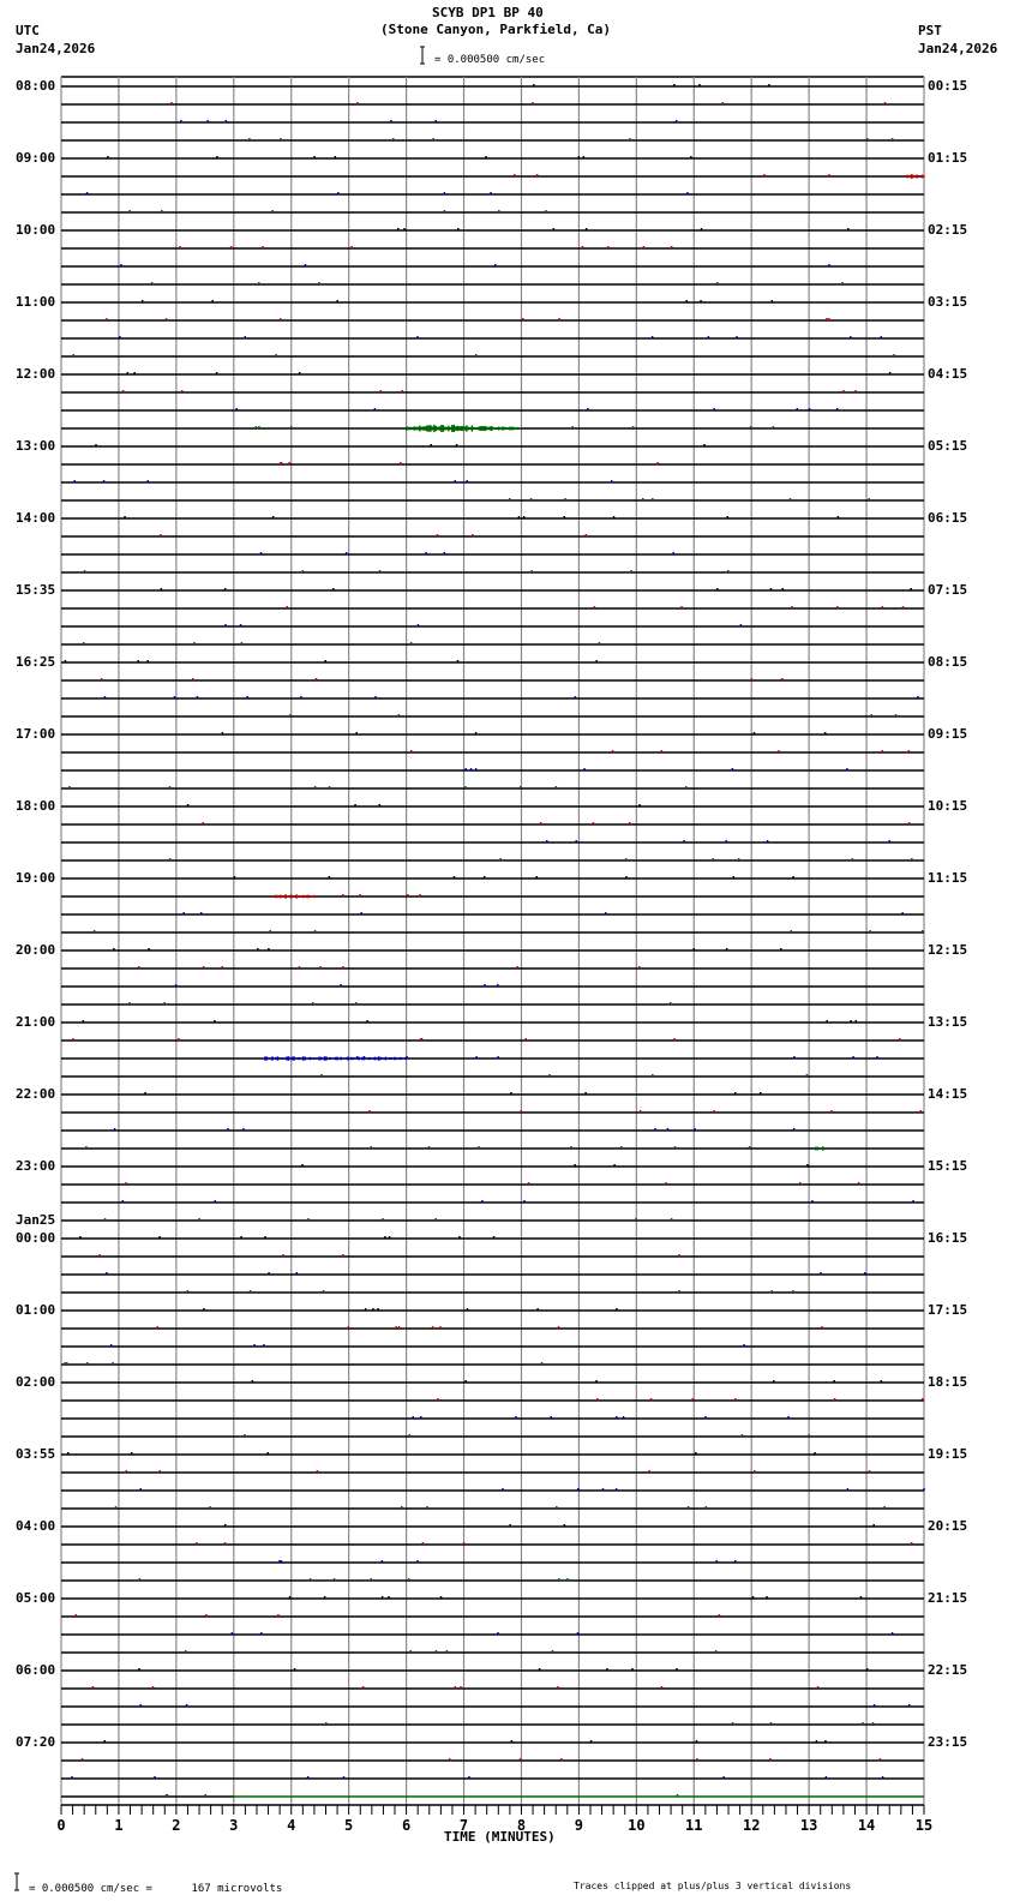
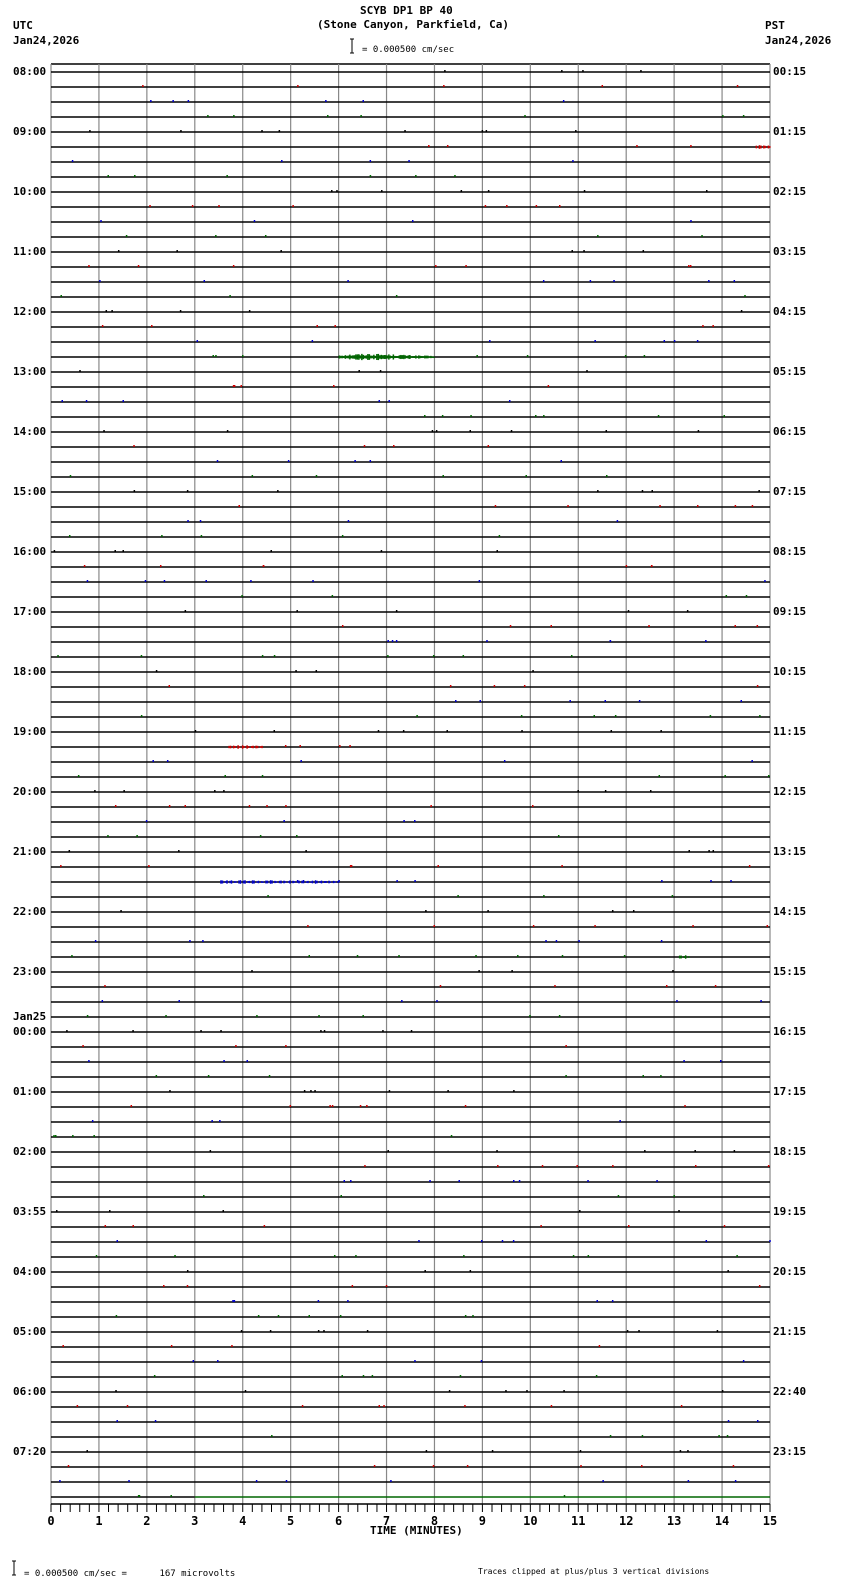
  SCYB DP1 BP 40
  (Stone Canyon, Parkfield, Ca)
  UTC
  Jan24,2026
  PST
  Jan24,2026
  = 0.000500 cm/sec
  0
  1
  2
  3
  4
  5
  6
  7
  8
  9
  10
  11
  12
  13
  14
  15
  08:00
  09:00
  10:00
  11:00
  12:00
  13:00
  14:00
- 15:35
+ 15:00
- 16:25
+ 16:00
  17:00
  18:00
  19:00
  20:00
  21:00
  22:00
  23:00
  00:00
  Jan25
  01:00
  02:00
  03:55
  04:00
  05:00
  06:00
  07:20
  00:15
  01:15
  02:15
  03:15
  04:15
  05:15
  06:15
  07:15
  08:15
  09:15
  10:15
  11:15
  12:15
  13:15
  14:15
  15:15
  16:15
  17:15
  18:15
  19:15
  20:15
  21:15
- 22:15
+ 22:40
  23:15
  TIME (MINUTES)
  = 0.000500 cm/sec = 167 microvolts
  Traces clipped at plus/plus 3 vertical divisions
